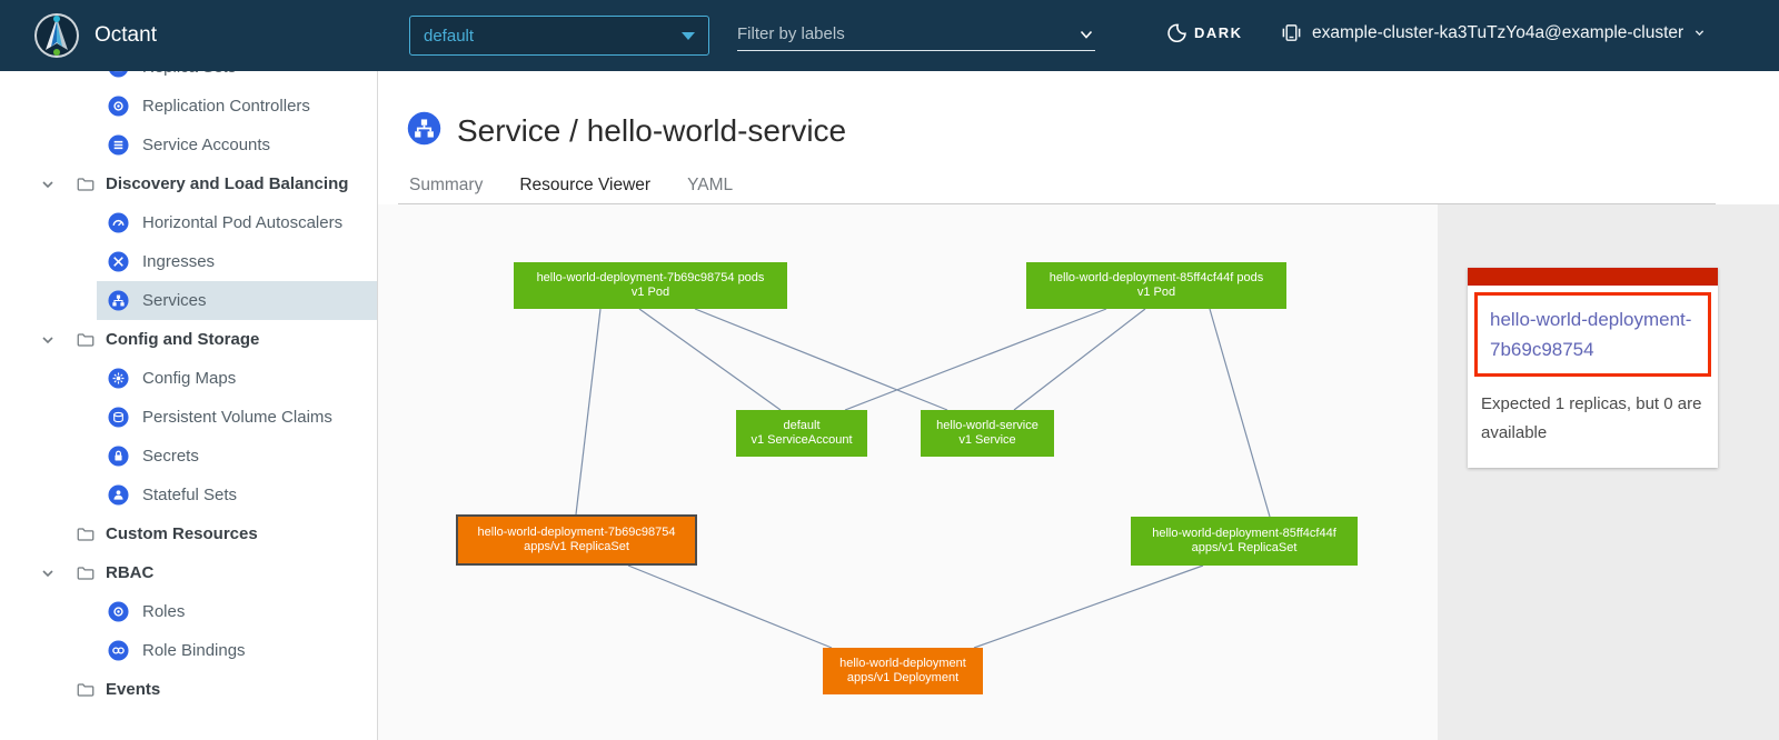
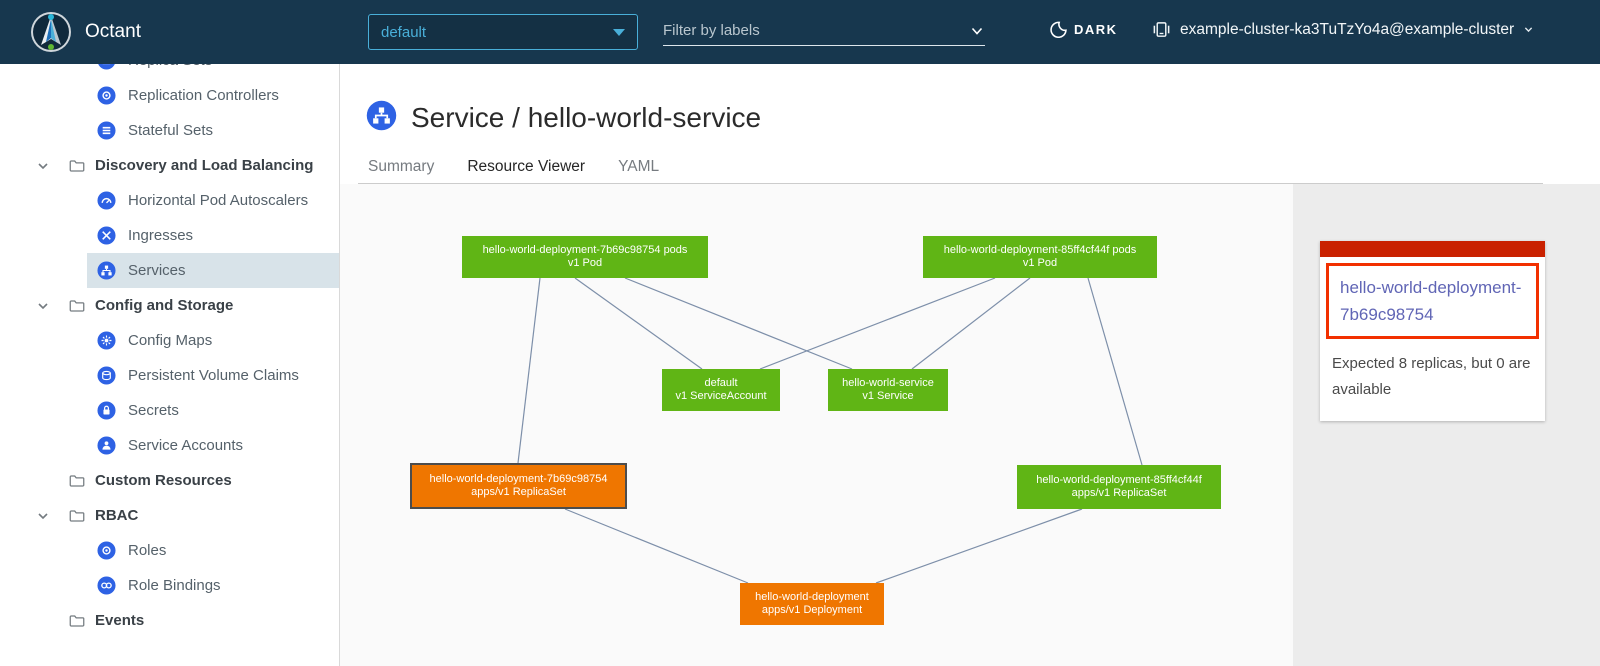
  Octant
  default
  Filter by labels
  DARK
  example-cluster-ka3TuTzYo4a@example-cluster
  Replication Controllers
- Service Accounts
+ Stateful Sets
  Discovery and Load Balancing
  Horizontal Pod Autoscalers
  Ingresses
  Services
  Config and Storage
  Config Maps
  Persistent Volume Claims
  Secrets
- Stateful Sets
+ Service Accounts
  Custom Resources
  RBAC
  Roles
  Role Bindings
  Events
  Service / hello-world-service
  Summary
  Resource Viewer
  YAML
  hello-world-deployment-7b69c98754 pods
  v1 Pod
  hello-world-deployment-85ff4cf44f pods
  v1 Pod
  default
  v1 ServiceAccount
  hello-world-service
  v1 Service
  hello-world-deployment-7b69c98754
  apps/v1 ReplicaSet
  hello-world-deployment-85ff4cf44f
  apps/v1 ReplicaSet
  hello-world-deployment
  apps/v1 Deployment
  hello-world-deployment-7b69c98754
- Expected 1 replicas, but 0 are available
+ Expected 8 replicas, but 0 are available
